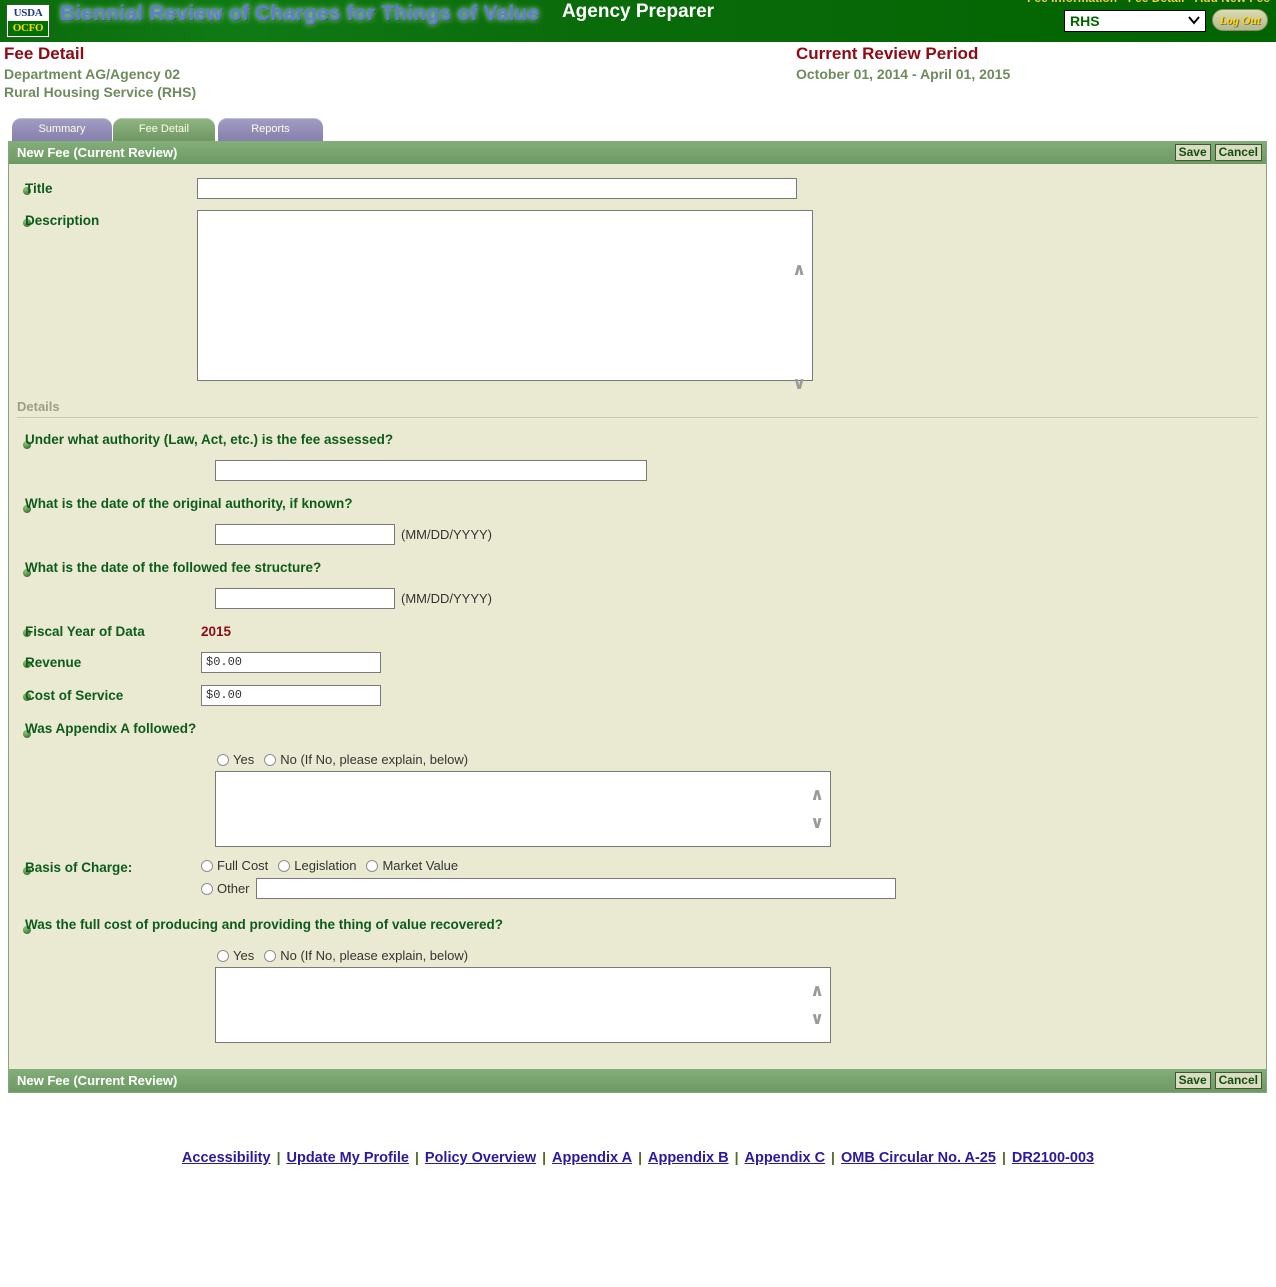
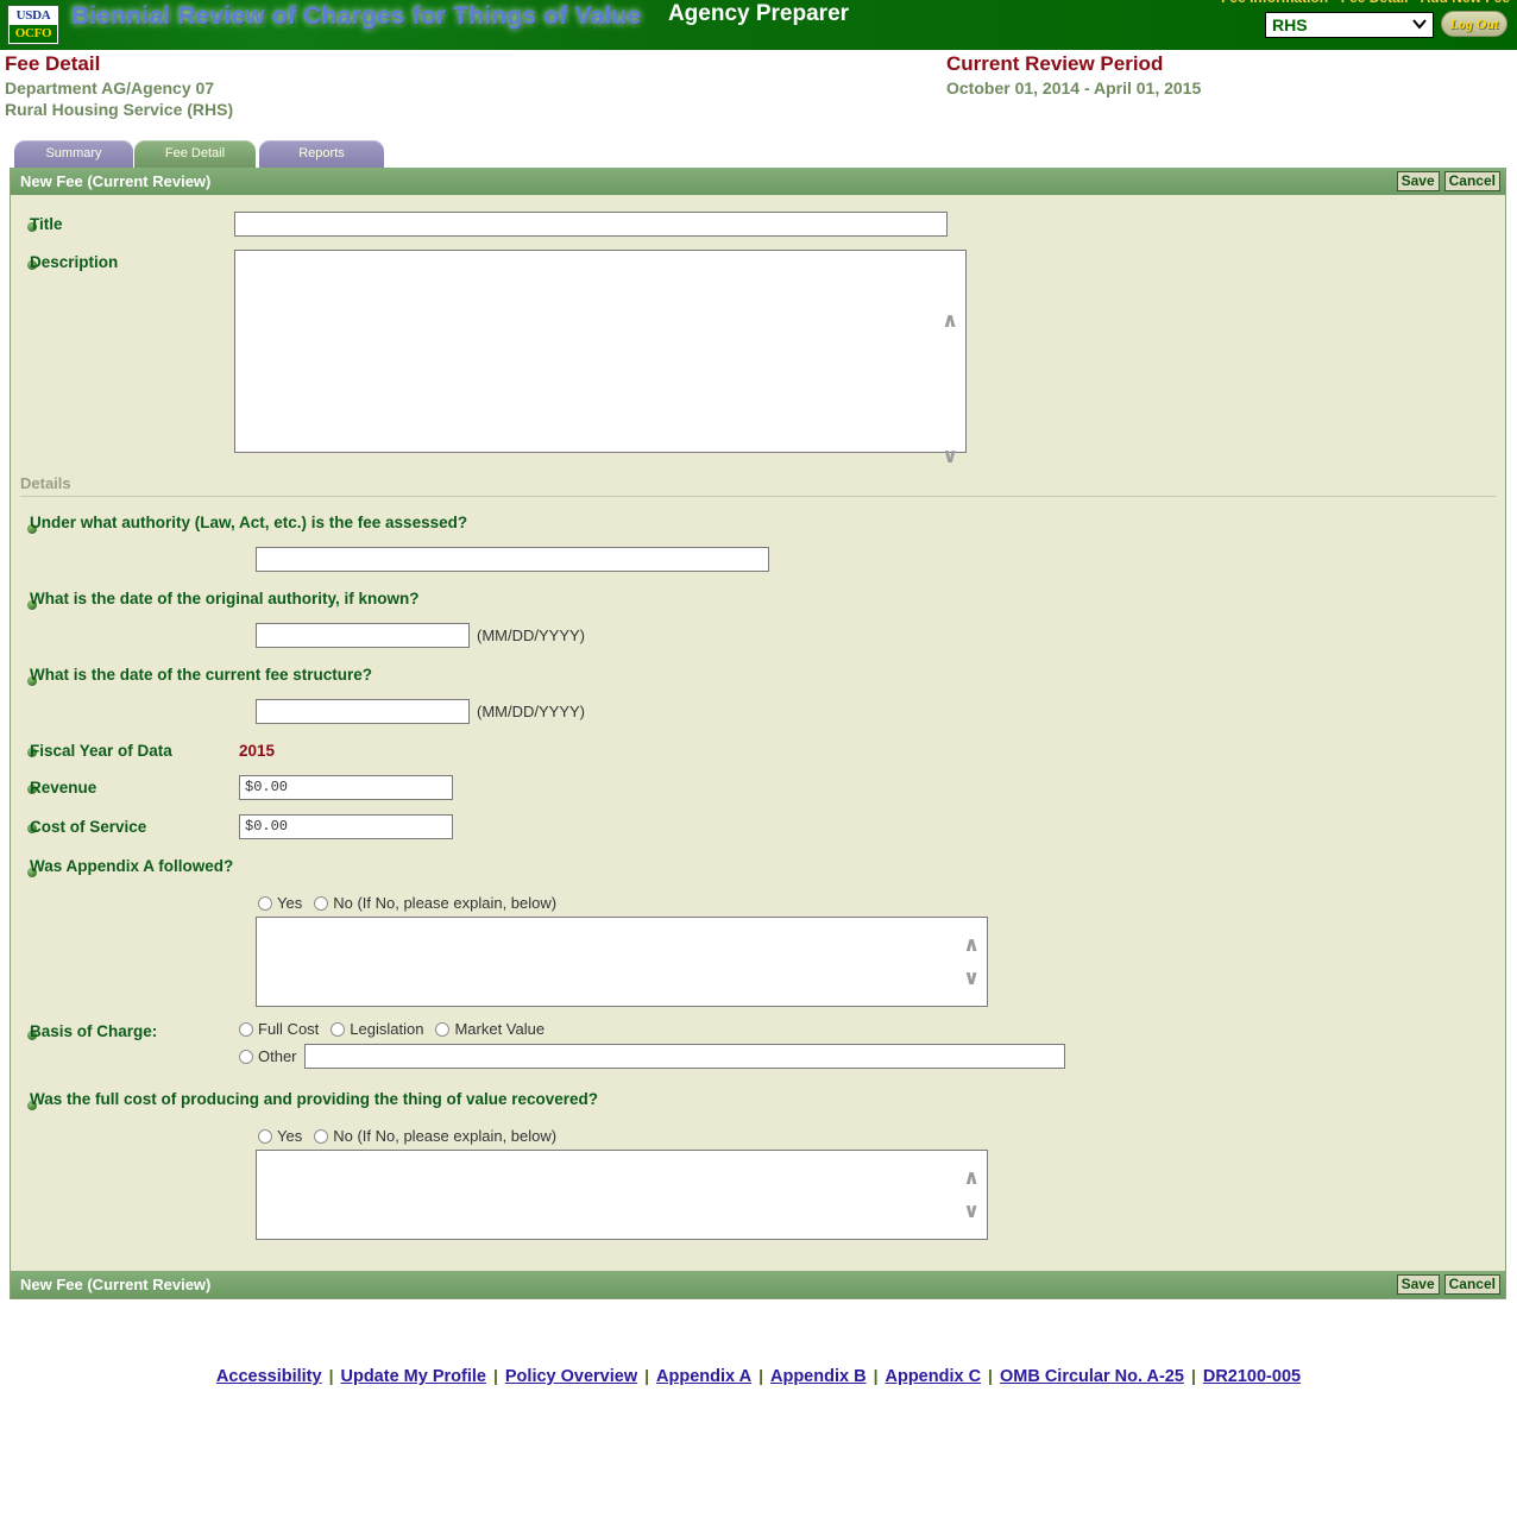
  USDA
  OCFO
  Biennial Review of Charges for Things of Value
  Agency Preparer
  RHS
  Log Out
  Fee Detail
- Department AG/Agency 02
+ Department AG/Agency 07
  Rural Housing Service (RHS)
  Current Review Period
  October 01, 2014 - April 01, 2015
  Summary
  Fee Detail
  Reports
  New Fee (Current Review)
  Save
  Cancel
  Title
  Description
  ∧
  ∨
  Details
  Under what authority (Law, Act, etc.) is the fee assessed?
  What is the date of the original authority, if known?
  (MM/DD/YYYY)
- What is the date of the followed fee structure?
+ What is the date of the current fee structure?
  (MM/DD/YYYY)
  Fiscal Year of Data
  2015
  Revenue
  $0.00
  Cost of Service
  $0.00
  Was Appendix A followed?
  Yes No (If No, please explain, below)
  ∧
  ∨
  Basis of Charge:
  Full Cost Legislation Market Value
  Other
  Was the full cost of producing and providing the thing of value recovered?
  Yes No (If No, please explain, below)
  ∧
  ∨
  New Fee (Current Review)
  Save
  Cancel
- Accessibility | Update My Profile | Policy Overview | Appendix A | Appendix B | Appendix C | OMB Circular No. A-25 | DR2100-003
+ Accessibility | Update My Profile | Policy Overview | Appendix A | Appendix B | Appendix C | OMB Circular No. A-25 | DR2100-005
